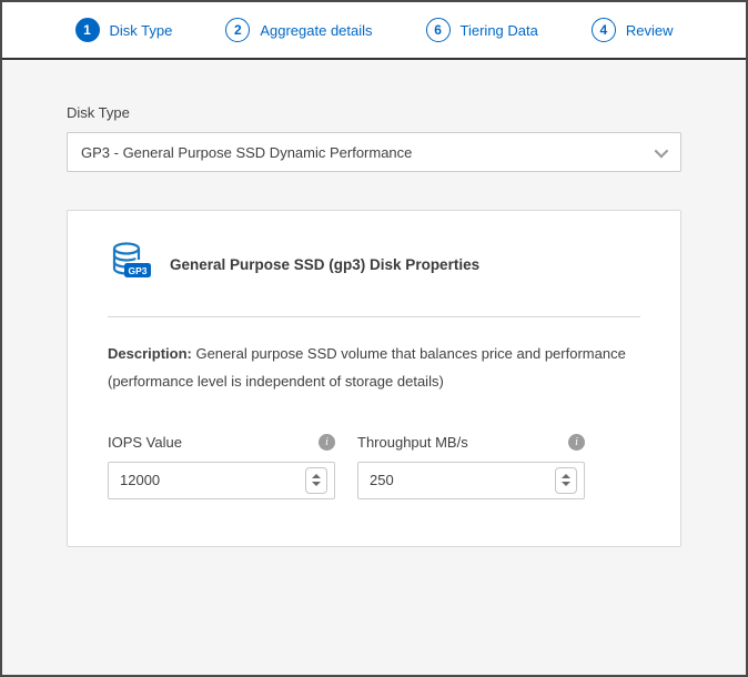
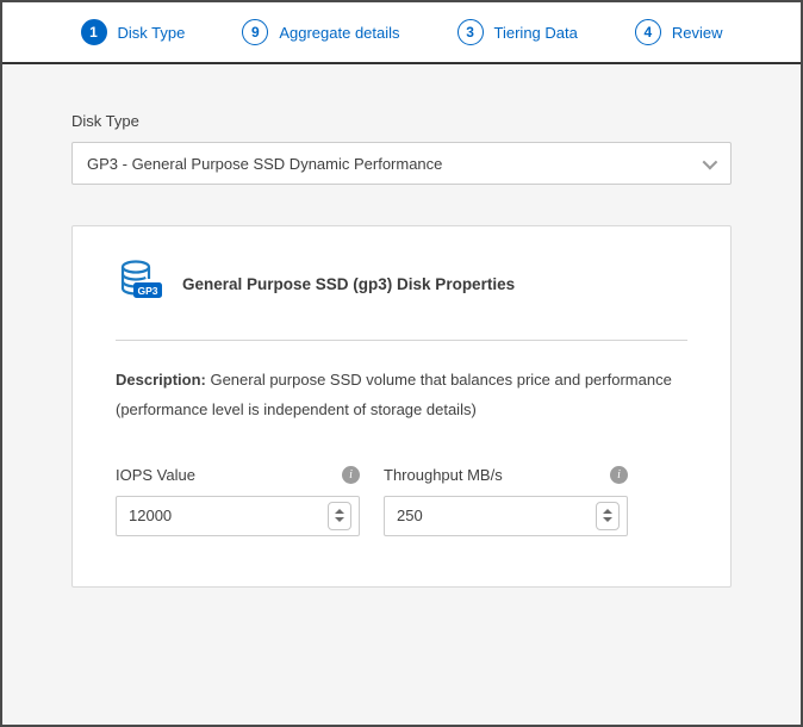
  1
  Disk Type
- 2
+ 9
  Aggregate details
- 6
+ 3
  Tiering Data
  4
  Review
  Disk Type
  GP3 - General Purpose SSD Dynamic Performance
  GP3
  General Purpose SSD (gp3) Disk Properties
  Description: General purpose SSD volume that balances price and performance (performance level is independent of storage details)
  IOPS Value
  i
  12000
  Throughput MB/s
  i
  250
